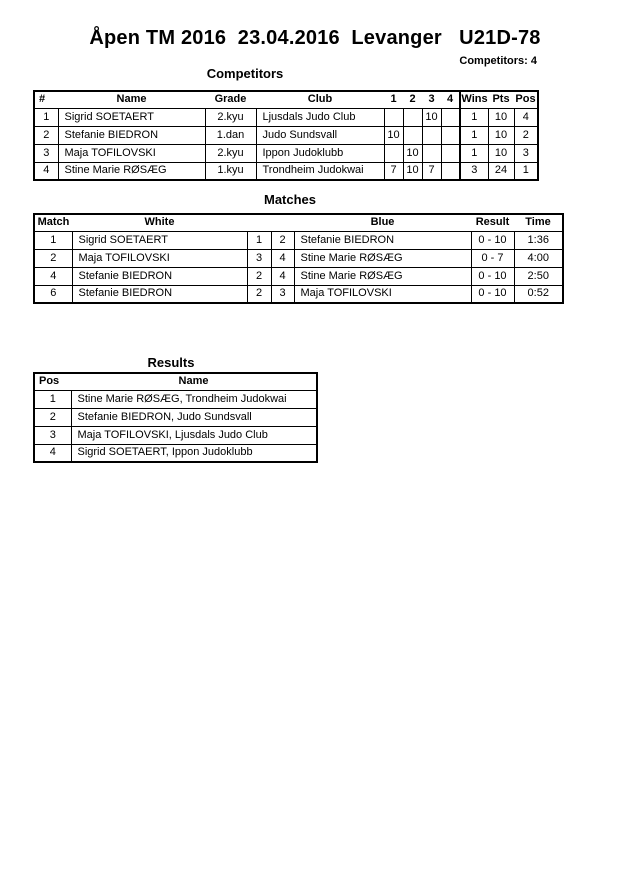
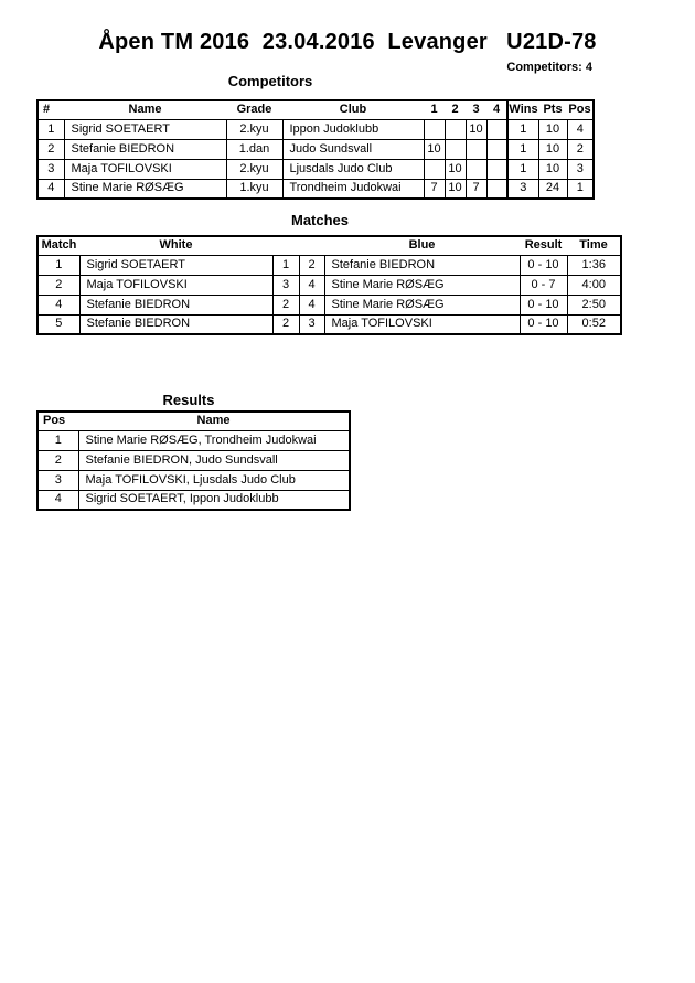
  Åpen TM 2016 23.04.2016 Levanger U21D-78
  Competitors: 4
  Competitors
  #	Name	Grade	Club	1	2	3	4	Wins	Pts	Pos
- 1	Sigrid SOETAERT	2.kyu	Ljusdals Judo Club			10		1	10	4
+ 1	Sigrid SOETAERT	2.kyu	Ippon Judoklubb			10		1	10	4
  2	Stefanie BIEDRON	1.dan	Judo Sundsvall	10				1	10	2
- 3	Maja TOFILOVSKI	2.kyu	Ippon Judoklubb		10			1	10	3
+ 3	Maja TOFILOVSKI	2.kyu	Ljusdals Judo Club		10			1	10	3
  4	Stine Marie RØSÆG	1.kyu	Trondheim Judokwai	7	10	7		3	24	1
  Matches
  Match	White			Blue	Result	Time
  1	Sigrid SOETAERT	1	2	Stefanie BIEDRON	0 - 10	1:36
  2	Maja TOFILOVSKI	3	4	Stine Marie RØSÆG	0 - 7	4:00
  4	Stefanie BIEDRON	2	4	Stine Marie RØSÆG	0 - 10	2:50
- 6	Stefanie BIEDRON	2	3	Maja TOFILOVSKI	0 - 10	0:52
+ 5	Stefanie BIEDRON	2	3	Maja TOFILOVSKI	0 - 10	0:52
  Results
  Pos	Name
  1	Stine Marie RØSÆG, Trondheim Judokwai
  2	Stefanie BIEDRON, Judo Sundsvall
  3	Maja TOFILOVSKI, Ljusdals Judo Club
  4	Sigrid SOETAERT, Ippon Judoklubb
